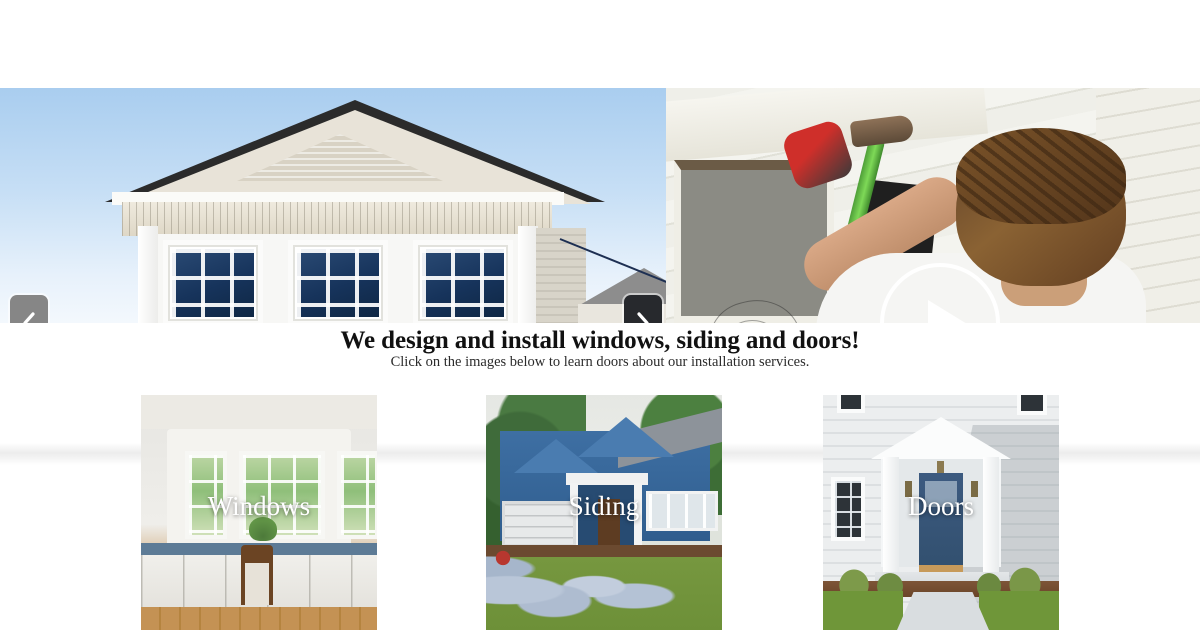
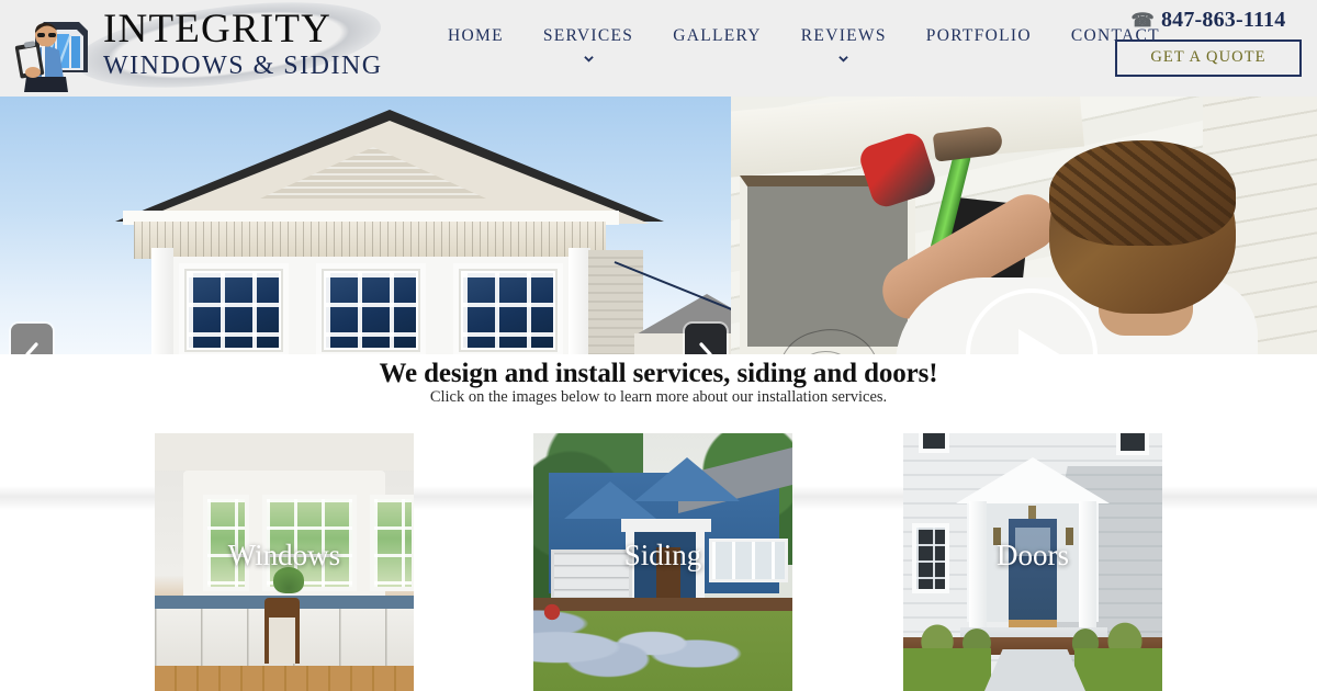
+ INTEGRITY
+ WINDOWS & SIDING
+ HOME
+ SERVICES
+ GALLERY
+ REVIEWS
+ PORTFOLIO
+ CONTACT
+ ☎
+ 847-863-1114
+ GET A QUOTE
- We design and install windows, siding and doors!
+ We design and install services, siding and doors!
- Click on the images below to learn doors about our installation services.
+ Click on the images below to learn more about our installation services.
  Windows
  Siding
  Doors
